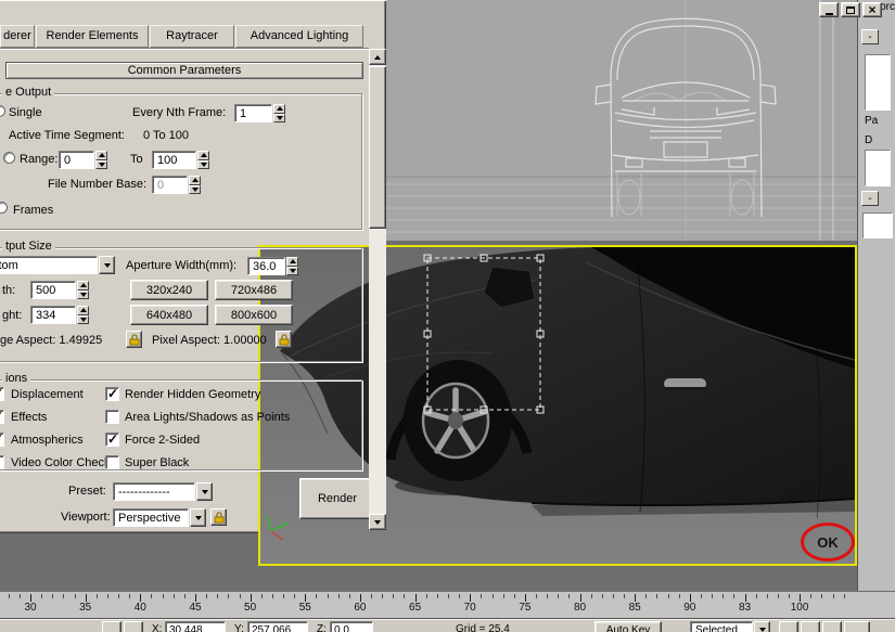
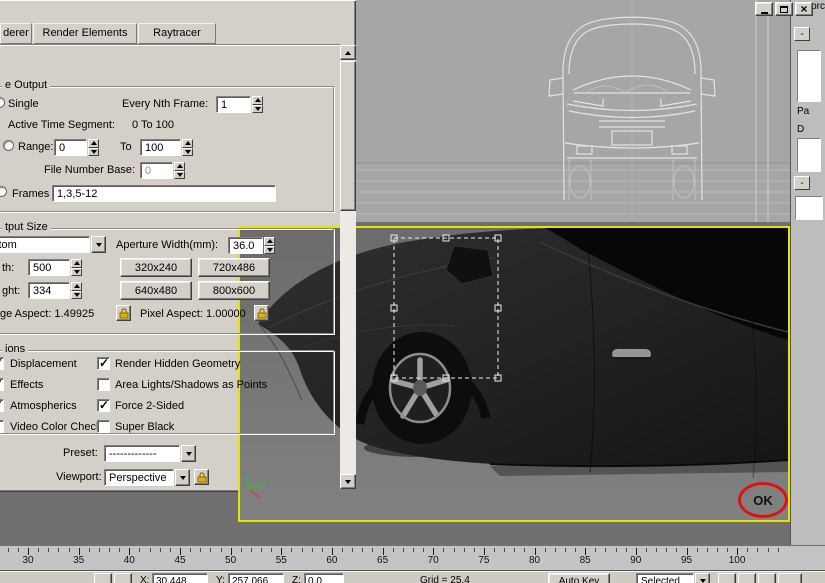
  OK
  orc
  -
  Pa
  D
  -
  30
  35
  40
  45
  50
  55
  60
  65
  70
  75
  80
  85
  90
- 83
+ 95
  100
  X:
  30.448
  Y:
  257.066
  Z:
  0.0
  Grid = 25.4
  Auto Key
  Selected
  ×
  derer
  Render Elements
  Raytracer
- Advanced Lighting
- Common Parameters
  e Output
  Single
  Every Nth Frame:
  1
  Active Time Segment:
  0 To 100
  Range:
  0
  To
  100
  File Number Base:
  0
  Frames
+ 1,3,5-12
  tput Size
  tom
  Aperture Width(mm):
  36.0
  th:
  500
  320x240
  720x486
  ght:
  334
  640x480
  800x600
  ge Aspect: 1.49925
  Pixel Aspect: 1.00000
  ions
  Displacement
  Render Hidden Geometry
  Effects
  Area Lights/Shadows as Points
  Atmospherics
  Force 2-Sided
  Video Color Chec
  Super Black
  Preset:
  -------------
  Viewport:
  Perspective
- Render
